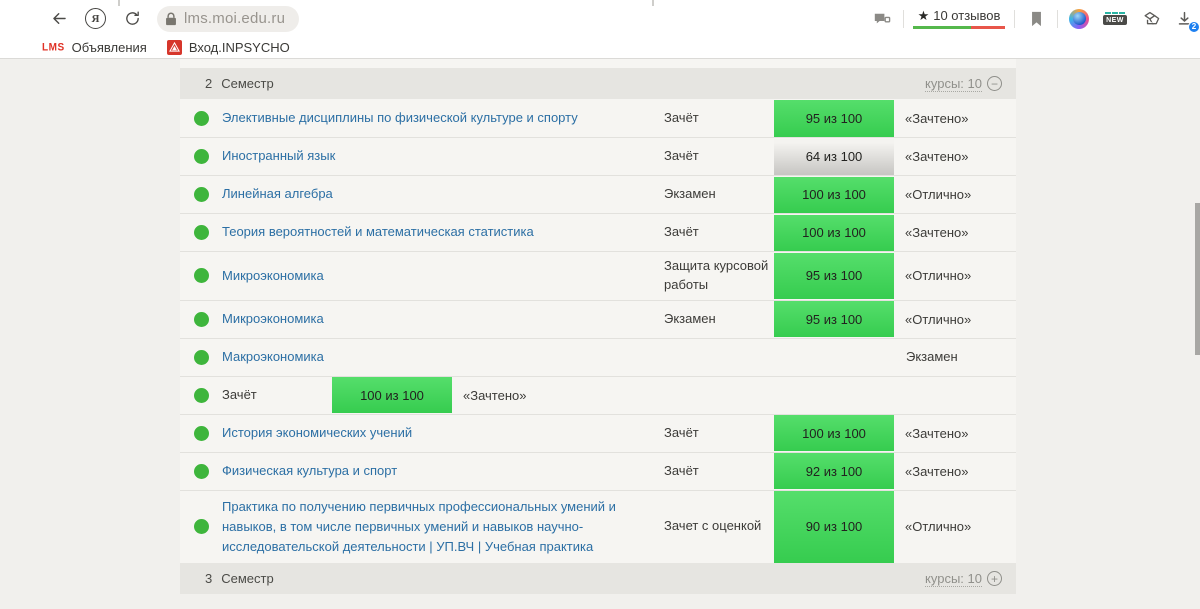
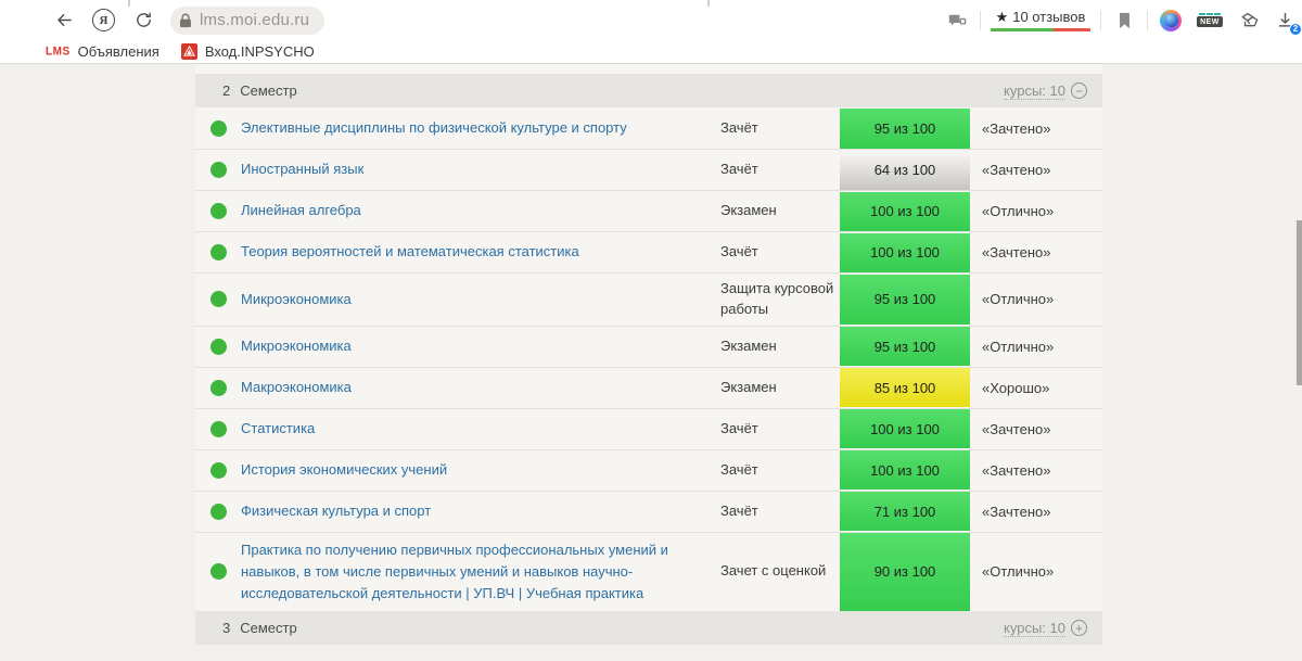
  Я
  lms.moi.edu.ru
  ★
  10 отзывов
  2
  LMS
  Объявления
  Вход.INPSYCHO
  2
  Семестр
  курсы: 10
  −
  Элективные дисциплины по физической культуре и спорту
  Зачёт
  95 из 100
  «Зачтено»
  Иностранный язык
  Зачёт
  64 из 100
  «Зачтено»
  Линейная алгебра
  Экзамен
  100 из 100
  «Отлично»
  Теория вероятностей и математическая статистика
  Зачёт
  100 из 100
  «Зачтено»
  Микроэкономика
  Защита курсовой работы
  95 из 100
  «Отлично»
  Микроэкономика
  Экзамен
  95 из 100
  «Отлично»
  Макроэкономика
  Экзамен
+ 85 из 100
+ «Хорошо»
+ Статистика
  Зачёт
  100 из 100
  «Зачтено»
  История экономических учений
  Зачёт
  100 из 100
  «Зачтено»
  Физическая культура и спорт
  Зачёт
- 92 из 100
+ 71 из 100
  «Зачтено»
  Практика по получению первичных профессиональных умений и навыков, в том числе первичных умений и навыков научно-исследовательской деятельности | УП.ВЧ | Учебная практика
  Зачет с оценкой
  90 из 100
  «Отлично»
  3
  Семестр
  курсы: 10
  +
